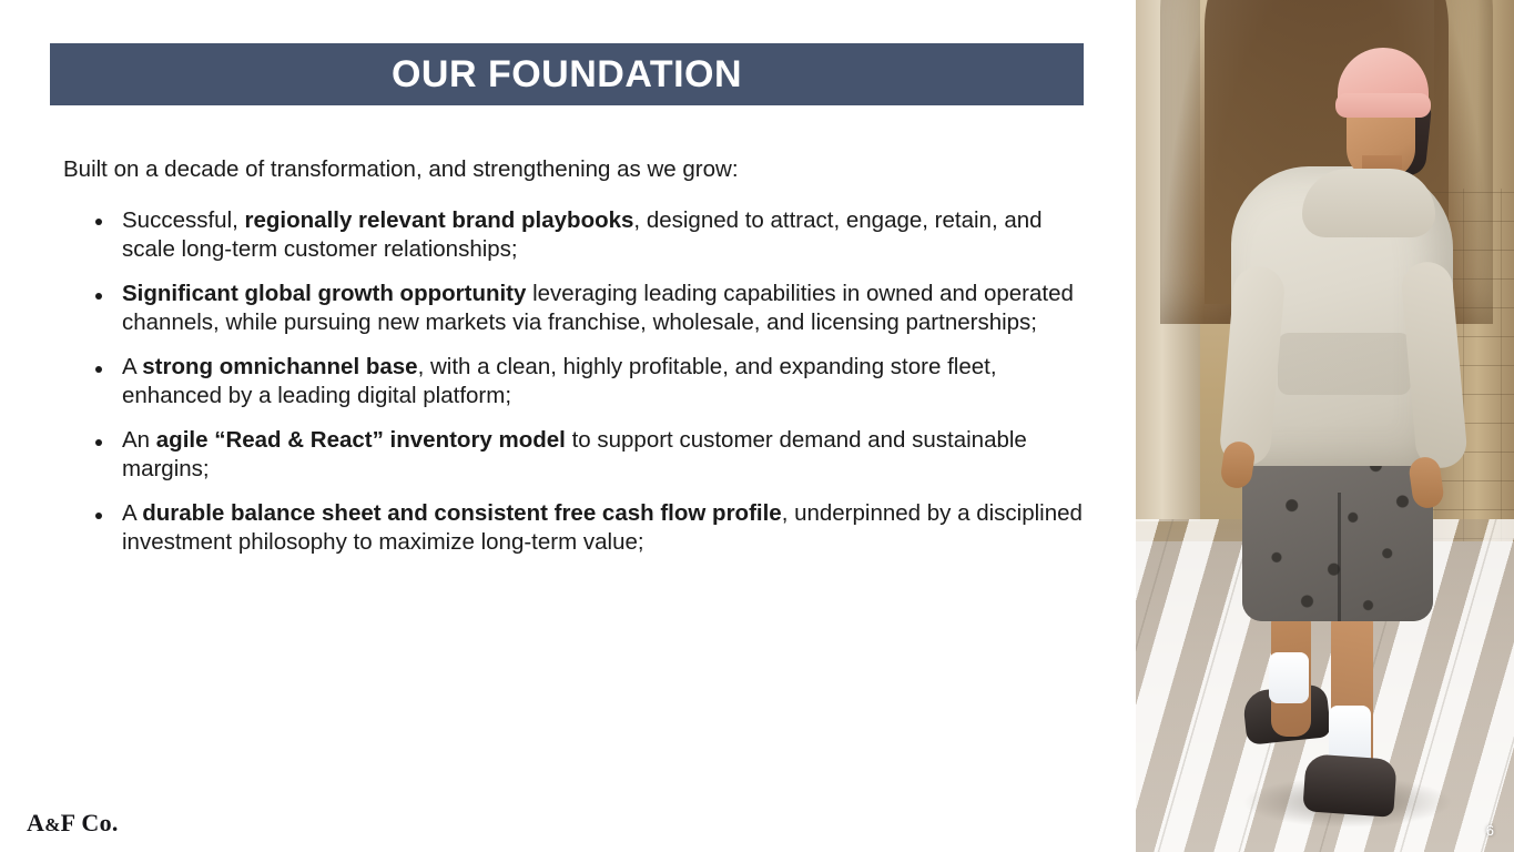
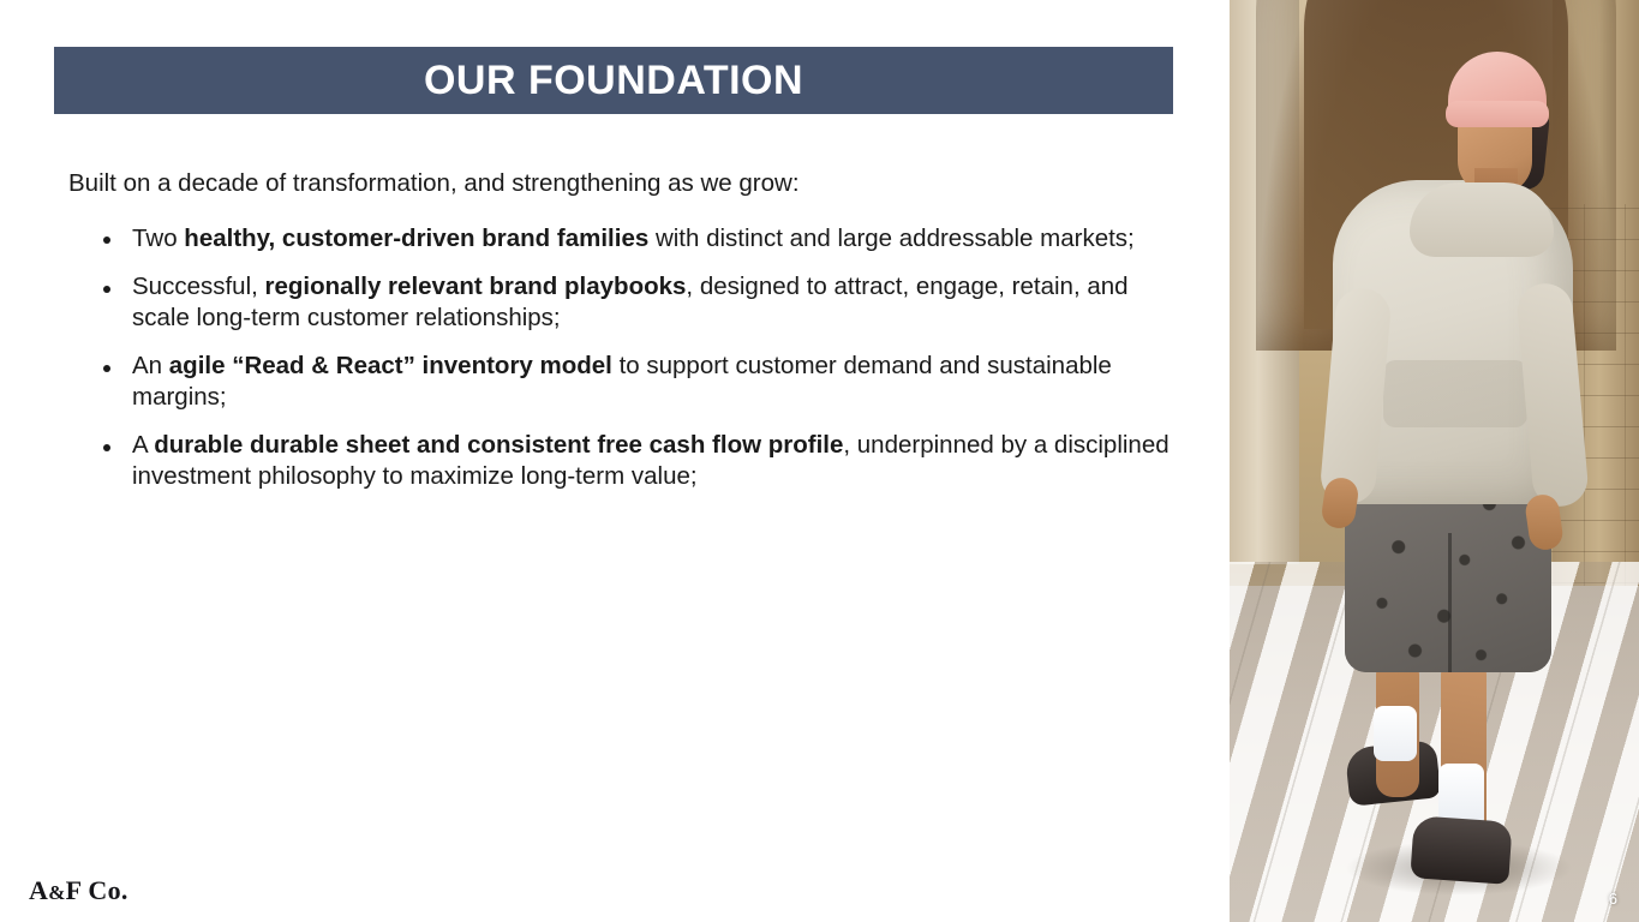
  OUR FOUNDATION
  Built on a decade of transformation, and strengthening as we grow:
+ Two healthy, customer-driven brand families with distinct and large addressable markets;
  Successful, regionally relevant brand playbooks, designed to attract, engage, retain, and scale long-term customer relationships;
- Significant global growth opportunity leveraging leading capabilities in owned and operated channels, while pursuing new markets via franchise, wholesale, and licensing partnerships;
- A strong omnichannel base, with a clean, highly profitable, and expanding store fleet, enhanced by a leading digital platform;
  An agile “Read & React” inventory model to support customer demand and sustainable margins;
- A durable balance sheet and consistent free cash flow profile, underpinned by a disciplined investment philosophy to maximize long-term value;
+ A durable durable sheet and consistent free cash flow profile, underpinned by a disciplined investment philosophy to maximize long-term value;
  A&F Co.
  6
